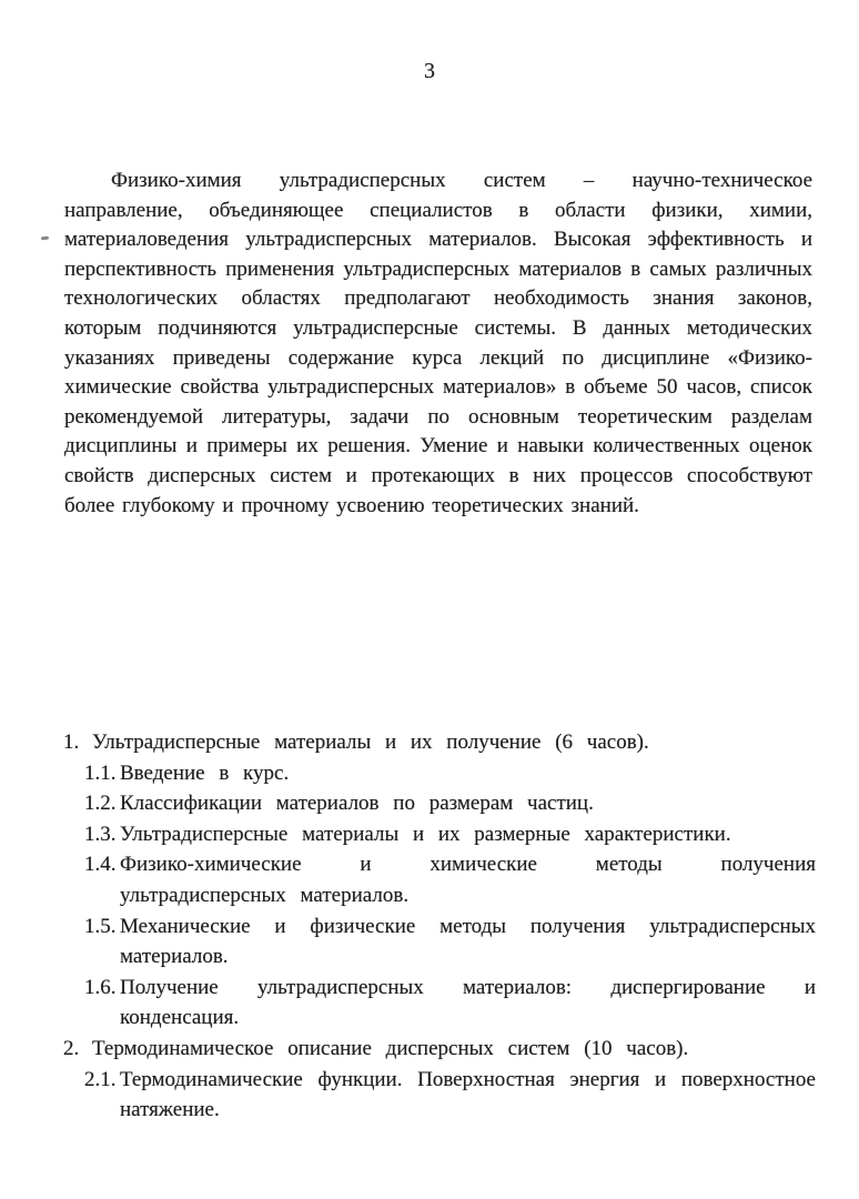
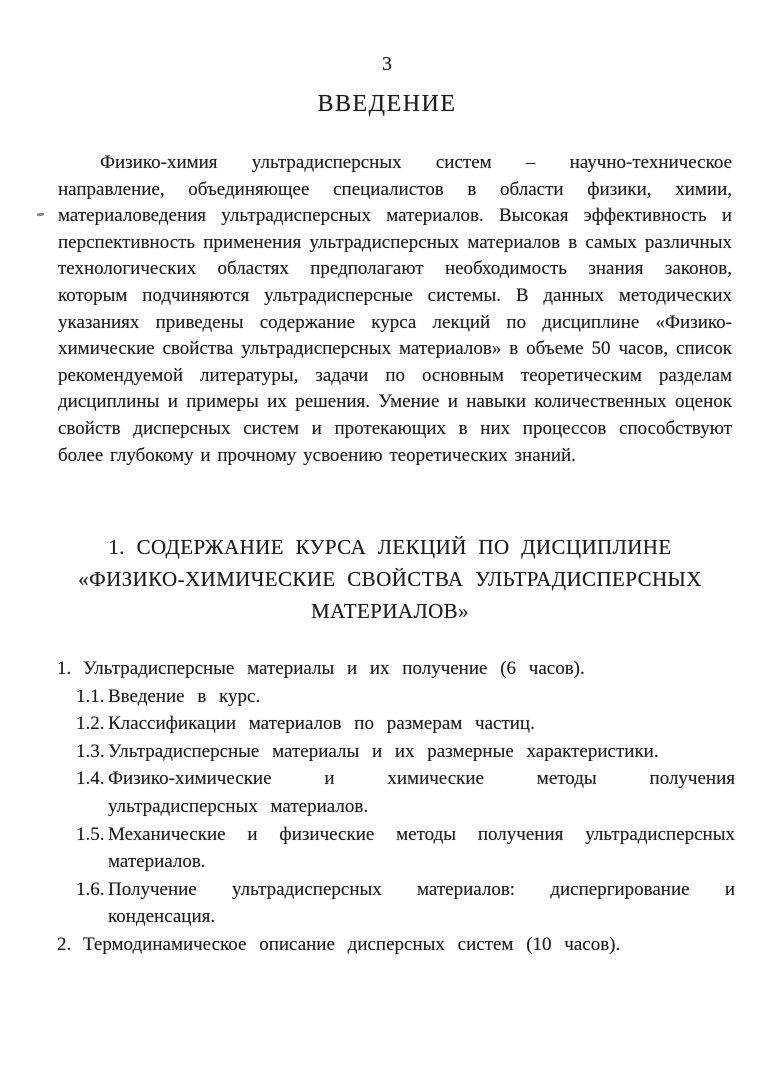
  3
+ ВВЕДЕНИЕ
  Физико-химия ультрадисперсных систем – научно-техническое направление, объединяющее специалистов в области физики, химии, материаловедения ультрадисперсных материалов. Высокая эффективность и перспективность применения ультрадисперсных материалов в самых различных технологических областях предполагают необходимость знания законов, которым подчиняются ультрадисперсные системы. В данных методических указаниях приведены содержание курса лекций по дисциплине «Физико-химические свойства ультрадисперсных материалов» в объеме 50 часов, список рекомендуемой литературы, задачи по основным теоретическим разделам дисциплины и примеры их решения. Умение и навыки количественных оценок свойств дисперсных систем и протекающих в них процессов способствуют более глубокому и прочному усвоению теоретических знаний.
+ 1. СОДЕРЖАНИЕ КУРСА ЛЕКЦИЙ ПО ДИСЦИПЛИНЕ
+ «ФИЗИКО-ХИМИЧЕСКИЕ СВОЙСТВА УЛЬТРАДИСПЕРСНЫХ
+ МАТЕРИАЛОВ»
  1.
  Ультрадисперсные материалы и их получение (6 часов).
  1.1.
  Введение в курс.
  1.2.
  Классификации материалов по размерам частиц.
  1.3.
  Ультрадисперсные материалы и их размерные характеристики.
  1.4.
  Физико-химические и химические методы получения ультрадисперсных материалов.
  1.5.
  Механические и физические методы получения ультрадисперсных материалов.
  1.6.
  Получение ультрадисперсных материалов: диспергирование и конденсация.
  2.
  Термодинамическое описание дисперсных систем (10 часов).
- 2.1.
- Термодинамические функции. Поверхностная энергия и поверхностное натяжение.
